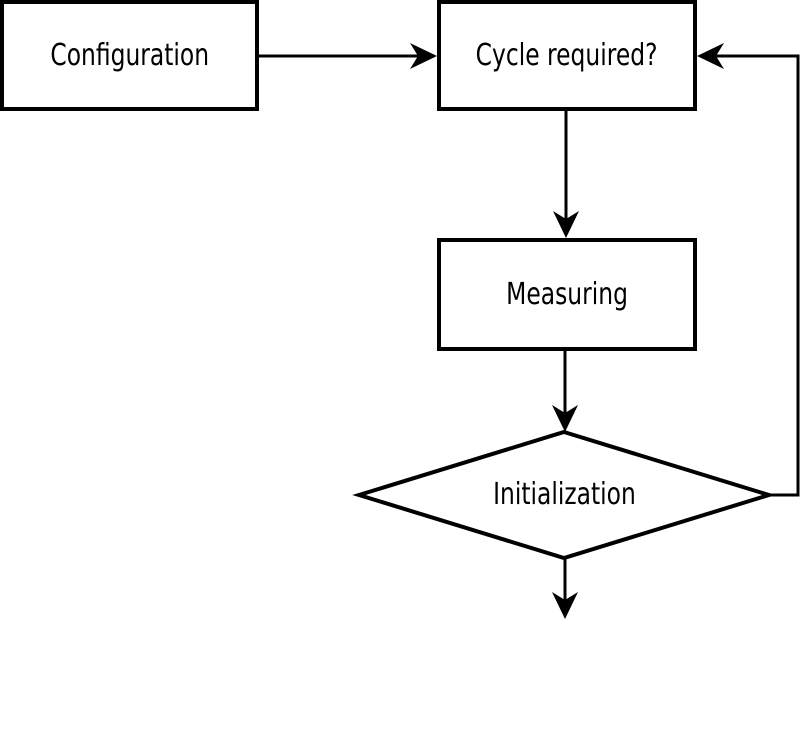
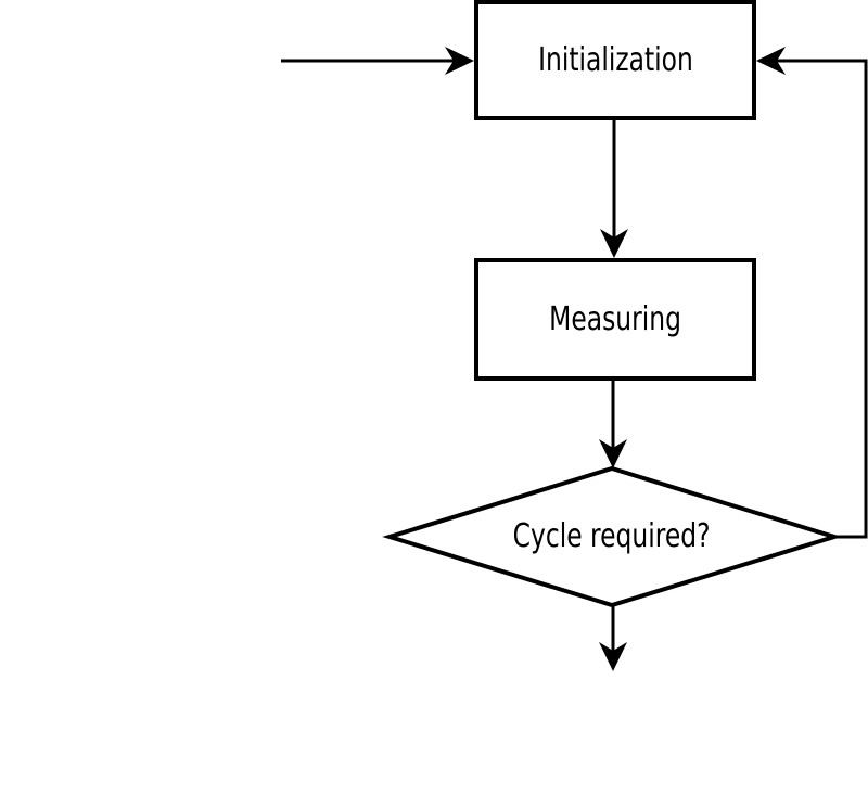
- Configuration
- Cycle required?
+ Initialization
  Measuring
- Initialization
+ Cycle required?
